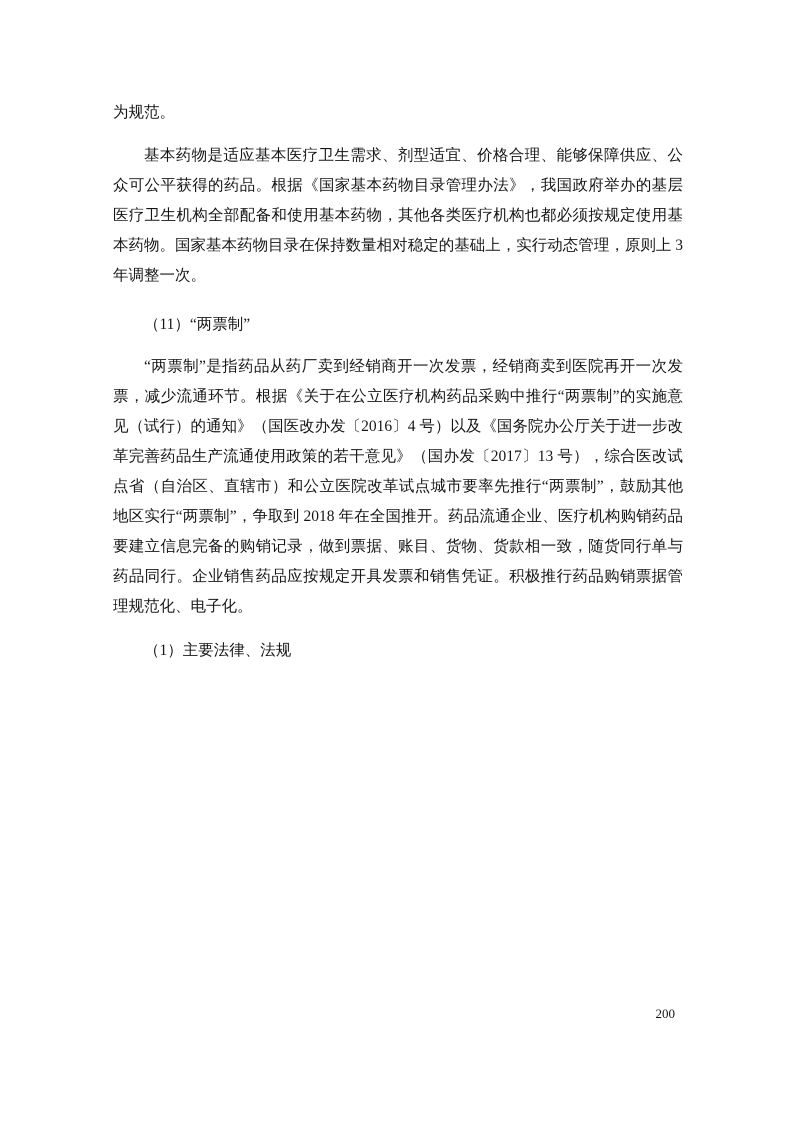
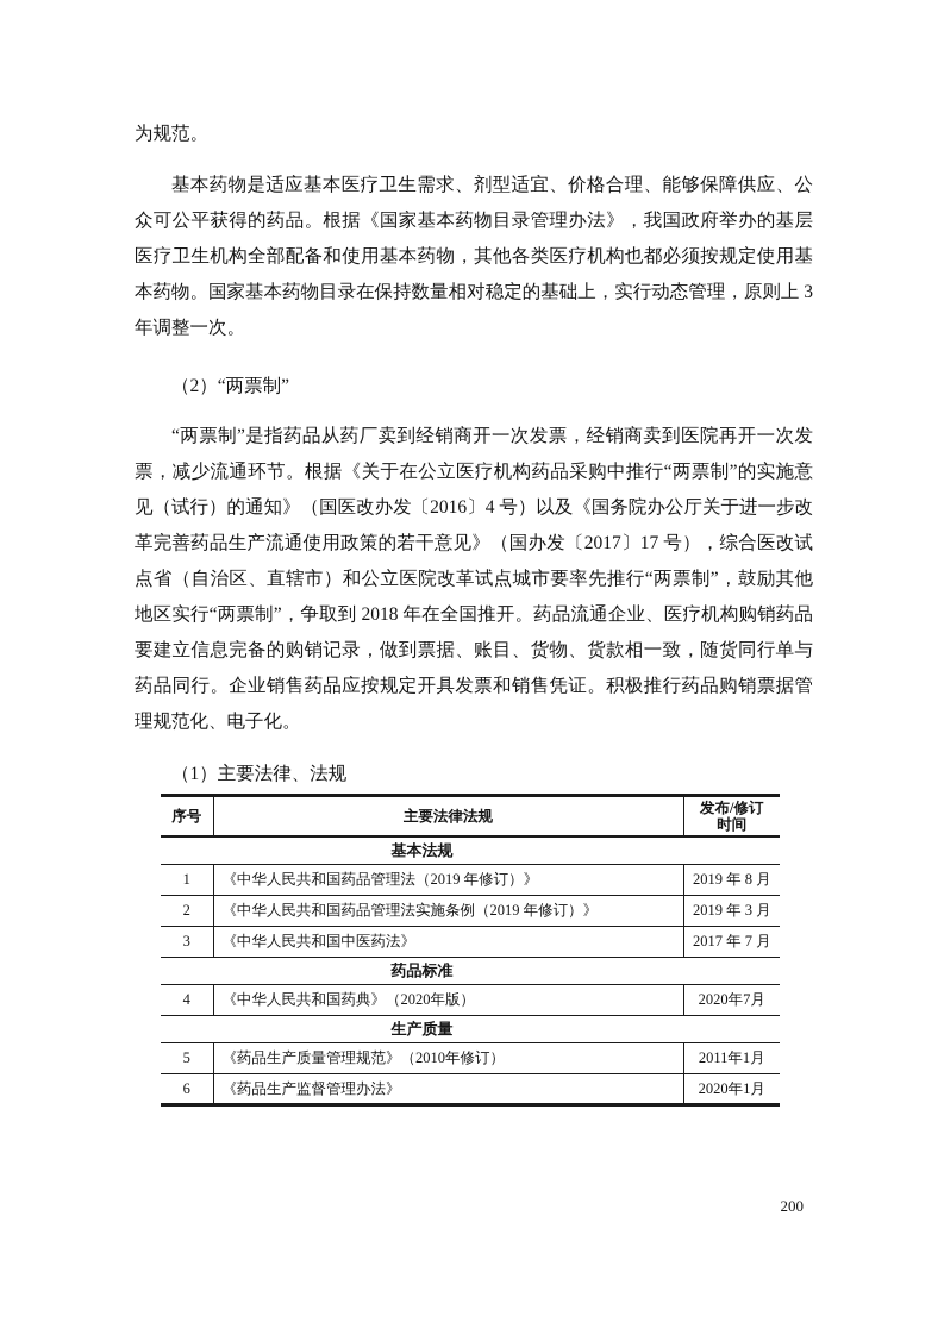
  为规范。
  基本药物是适应基本医疗卫生需求、剂型适宜、价格合理、能够保障供应、公众可公平获得的药品。根据《国家基本药物目录管理办法》，我国政府举办的基层医疗卫生机构全部配备和使用基本药物，其他各类医疗机构也都必须按规定使用基本药物。国家基本药物目录在保持数量相对稳定的基础上，实行动态管理，原则上 3 年调整一次。
- （11）“两票制”
+ （2）“两票制”
- “两票制”是指药品从药厂卖到经销商开一次发票，经销商卖到医院再开一次发票，减少流通环节。根据《关于在公立医疗机构药品采购中推行“两票制”的实施意见（试行）的通知》（国医改办发〔2016〕4 号）以及《国务院办公厅关于进一步改革完善药品生产流通使用政策的若干意见》（国办发〔2017〕13 号），综合医改试点省（自治区、直辖市）和公立医院改革试点城市要率先推行“两票制”，鼓励其他地区实行“两票制”，争取到 2018 年在全国推开。药品流通企业、医疗机构购销药品要建立信息完备的购销记录，做到票据、账目、货物、货款相一致，随货同行单与药品同行。企业销售药品应按规定开具发票和销售凭证。积极推行药品购销票据管理规范化、电子化。
+ “两票制”是指药品从药厂卖到经销商开一次发票，经销商卖到医院再开一次发票，减少流通环节。根据《关于在公立医疗机构药品采购中推行“两票制”的实施意见（试行）的通知》（国医改办发〔2016〕4 号）以及《国务院办公厅关于进一步改革完善药品生产流通使用政策的若干意见》（国办发〔2017〕17 号），综合医改试点省（自治区、直辖市）和公立医院改革试点城市要率先推行“两票制”，鼓励其他地区实行“两票制”，争取到 2018 年在全国推开。药品流通企业、医疗机构购销药品要建立信息完备的购销记录，做到票据、账目、货物、货款相一致，随货同行单与药品同行。企业销售药品应按规定开具发票和销售凭证。积极推行药品购销票据管理规范化、电子化。
  （1）主要法律、法规
+ 序号	主要法律法规	发布/修订 时间
+ 基本法规
+ 1	《中华人民共和国药品管理法（2019 年修订）》	2019 年 8 月
+ 2	《中华人民共和国药品管理法实施条例（2019 年修订）》	2019 年 3 月
+ 3	《中华人民共和国中医药法》	2017 年 7 月
+ 药品标准
+ 4	《中华人民共和国药典》（2020年版）	2020年7月
+ 生产质量
+ 5	《药品生产质量管理规范》（2010年修订）	2011年1月
+ 6	《药品生产监督管理办法》	2020年1月
  200
